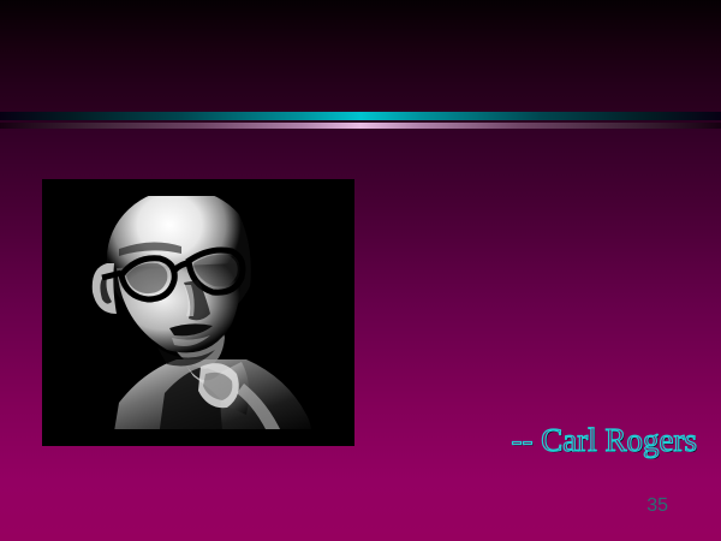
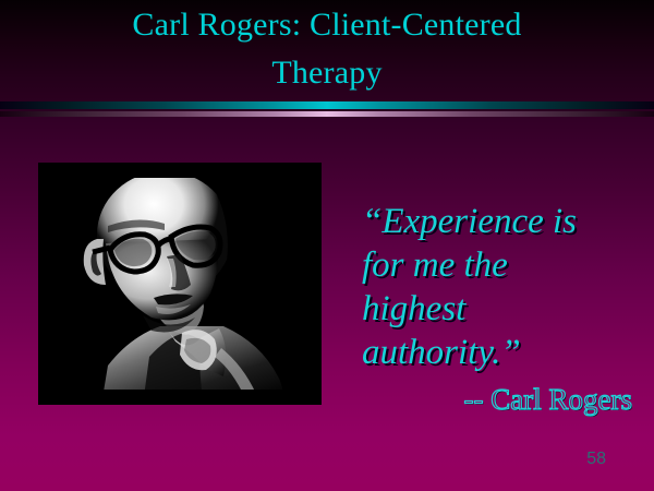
+ Carl Rogers: Client-Centered
+ Therapy
+ “Experience is
+ for me the
+ highest
+ authority.”
  -- Carl Rogers
- 35
+ 58
